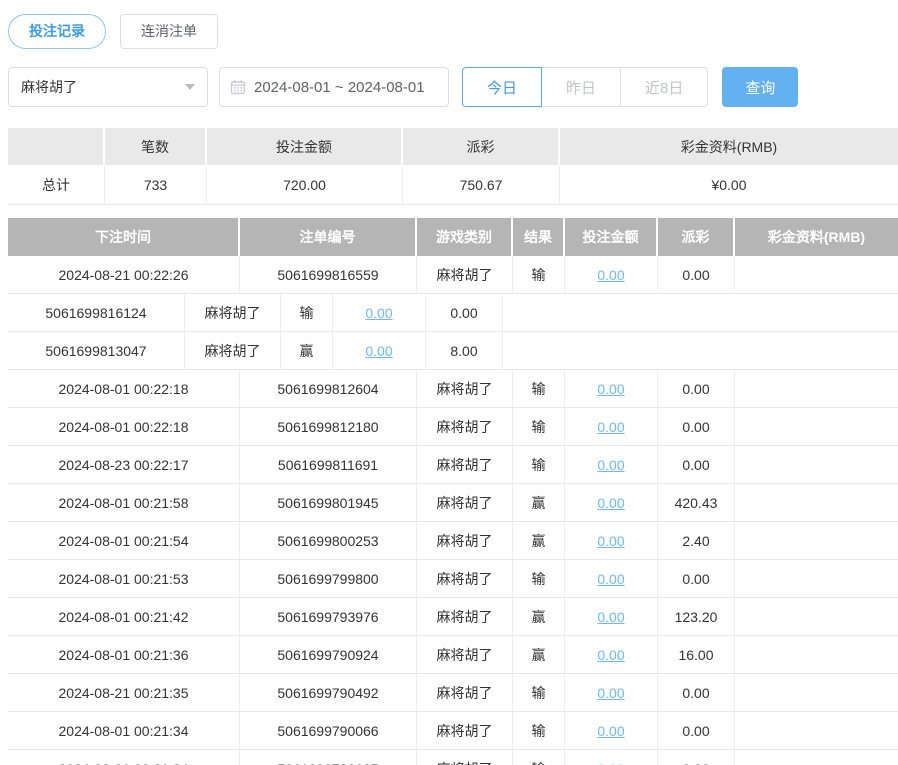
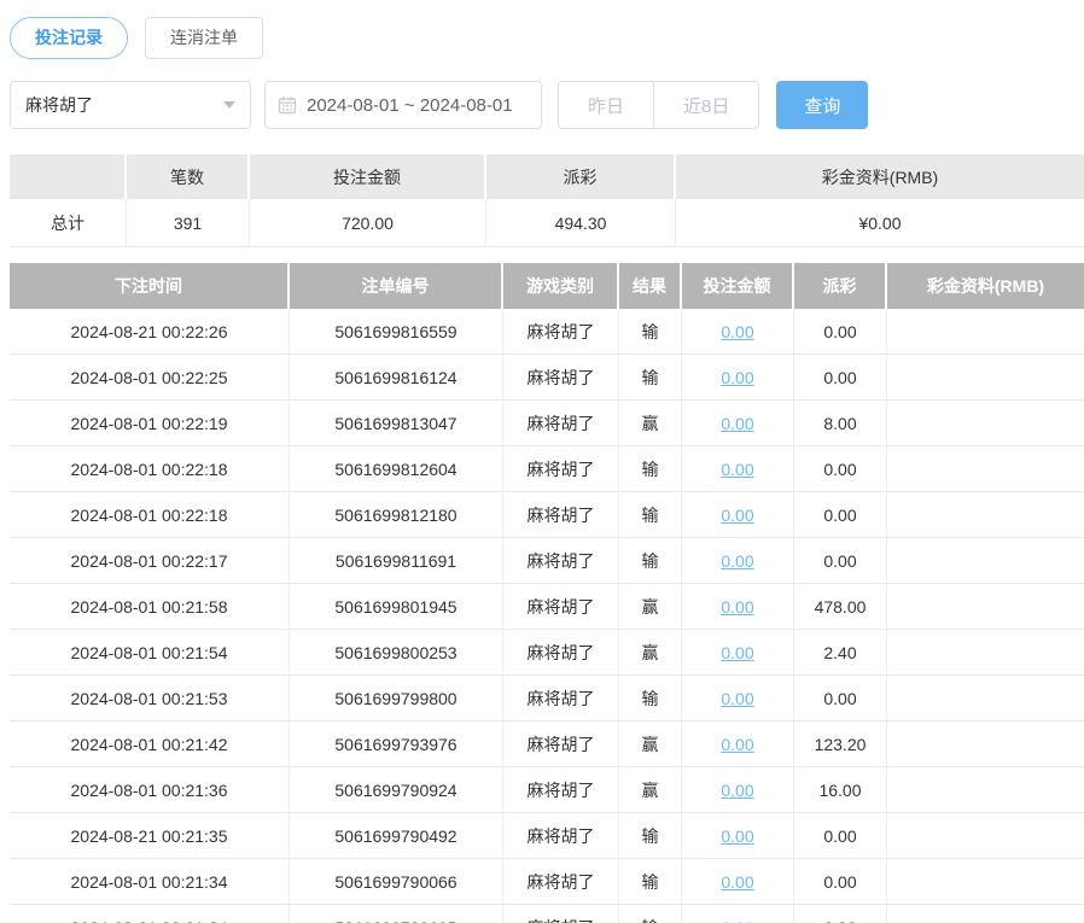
  投注记录
  连消注单
  麻将胡了
  2024-08-01 ~ 2024-08-01
- 今日
  昨日
  近8日
  查询
  笔数
  投注金额
  派彩
  彩金资料(RMB)
  总计
- 733
+ 391
  720.00
- 750.67
+ 494.30
  ¥0.00
  下注时间
  注单编号
  游戏类别
  结果
  投注金额
  派彩
  彩金资料(RMB)
  2024-08-21 00:22:26
  5061699816559
  麻将胡了
  输
  0.00
  0.00
+ 2024-08-01 00:22:25
  5061699816124
  麻将胡了
  输
  0.00
  0.00
+ 2024-08-01 00:22:19
  5061699813047
  麻将胡了
  赢
  0.00
  8.00
  2024-08-01 00:22:18
  5061699812604
  麻将胡了
  输
  0.00
  0.00
  2024-08-01 00:22:18
  5061699812180
  麻将胡了
  输
  0.00
  0.00
- 2024-08-23 00:22:17
+ 2024-08-01 00:22:17
  5061699811691
  麻将胡了
  输
  0.00
  0.00
  2024-08-01 00:21:58
  5061699801945
  麻将胡了
  赢
  0.00
- 420.43
+ 478.00
  2024-08-01 00:21:54
  5061699800253
  麻将胡了
  赢
  0.00
  2.40
  2024-08-01 00:21:53
  5061699799800
  麻将胡了
  输
  0.00
  0.00
  2024-08-01 00:21:42
  5061699793976
  麻将胡了
  赢
  0.00
  123.20
  2024-08-01 00:21:36
  5061699790924
  麻将胡了
  赢
  0.00
  16.00
  2024-08-21 00:21:35
  5061699790492
  麻将胡了
  输
  0.00
  0.00
  2024-08-01 00:21:34
  5061699790066
  麻将胡了
  输
  0.00
  0.00
